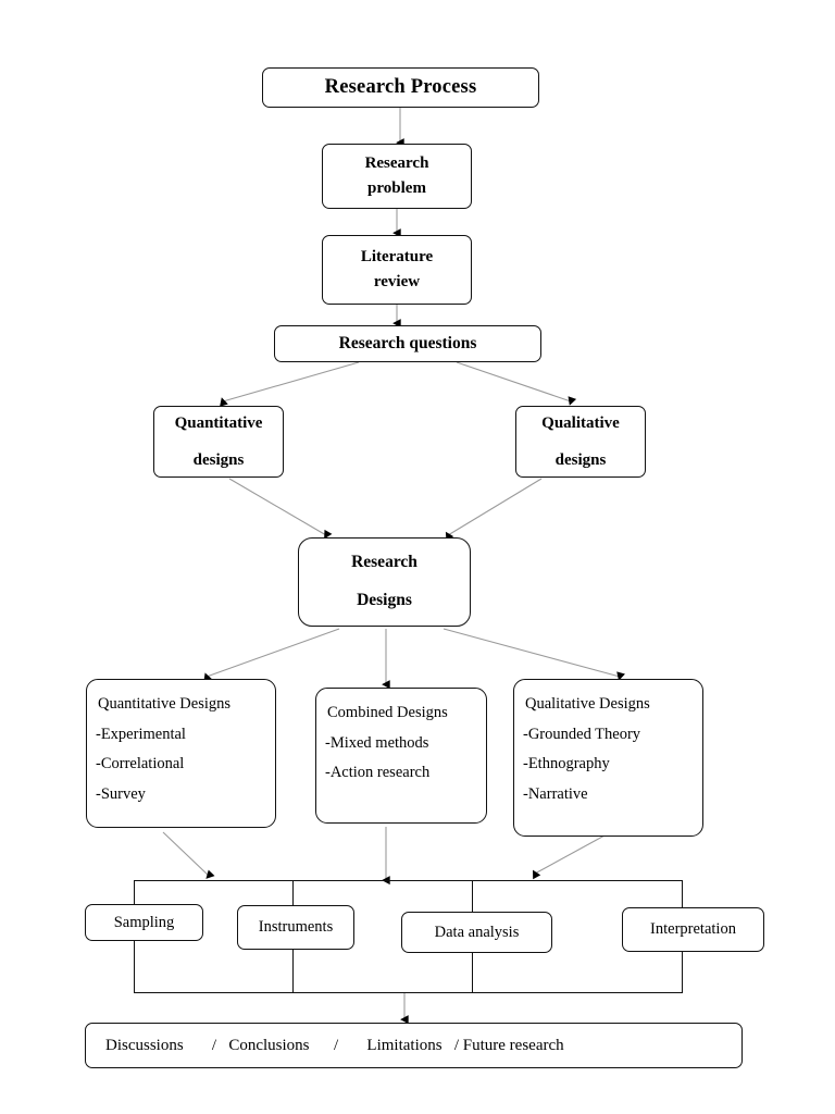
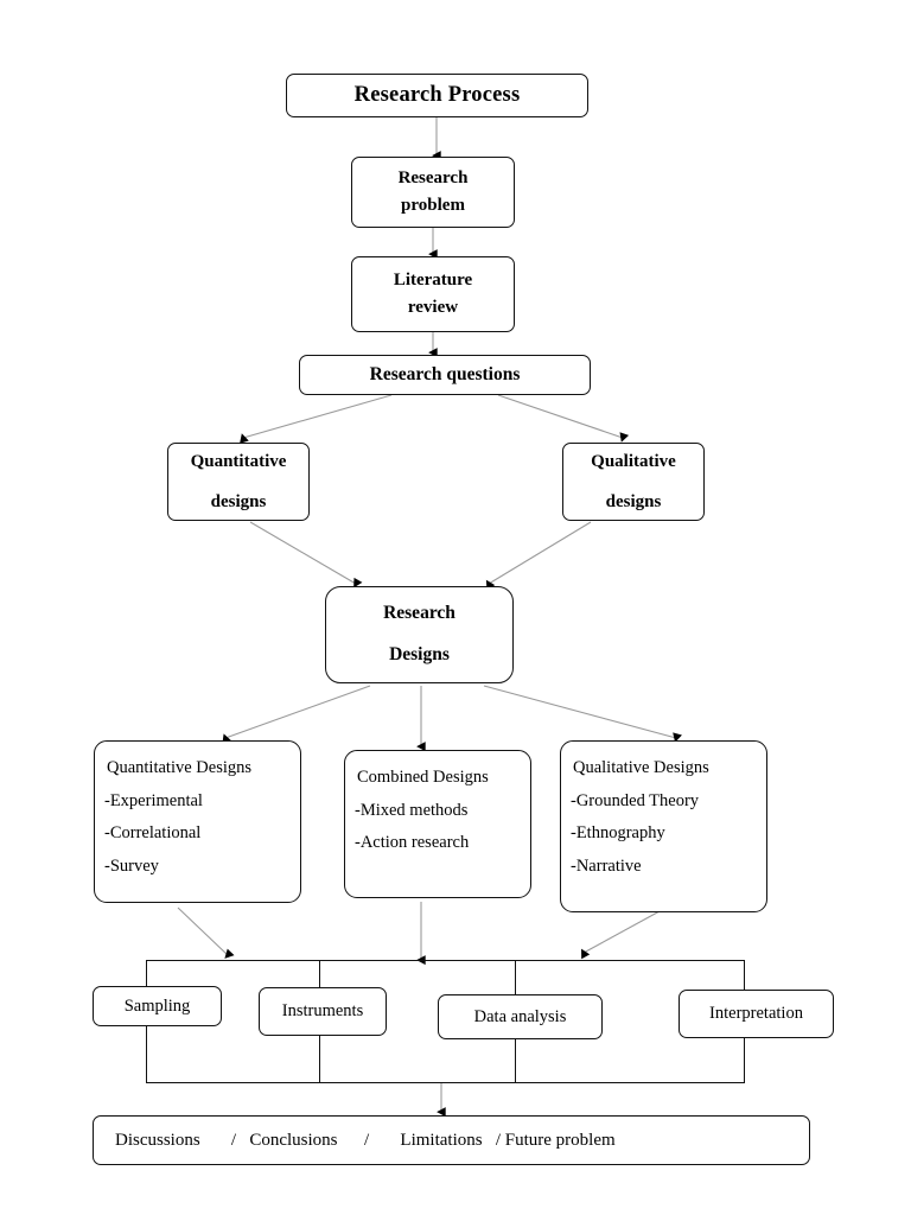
  Research Process
  Research
  problem
  Literature
  review
  Research questions
  Quantitative
  designs
  Qualitative
  designs
  Research
  Designs
  Quantitative Designs
  -Experimental
  -Correlational
  -Survey
  Combined Designs
  -Mixed methods
  -Action research
  Qualitative Designs
  -Grounded Theory
  -Ethnography
  -Narrative
  Sampling
  Instruments
  Data analysis
  Interpretation
- Discussions / Conclusions / Limitations / Future research
+ Discussions / Conclusions / Limitations / Future problem
